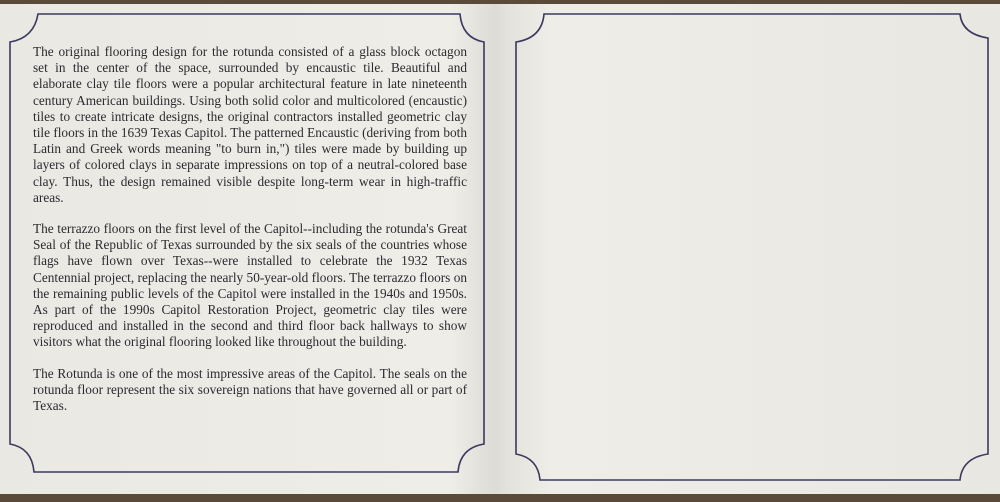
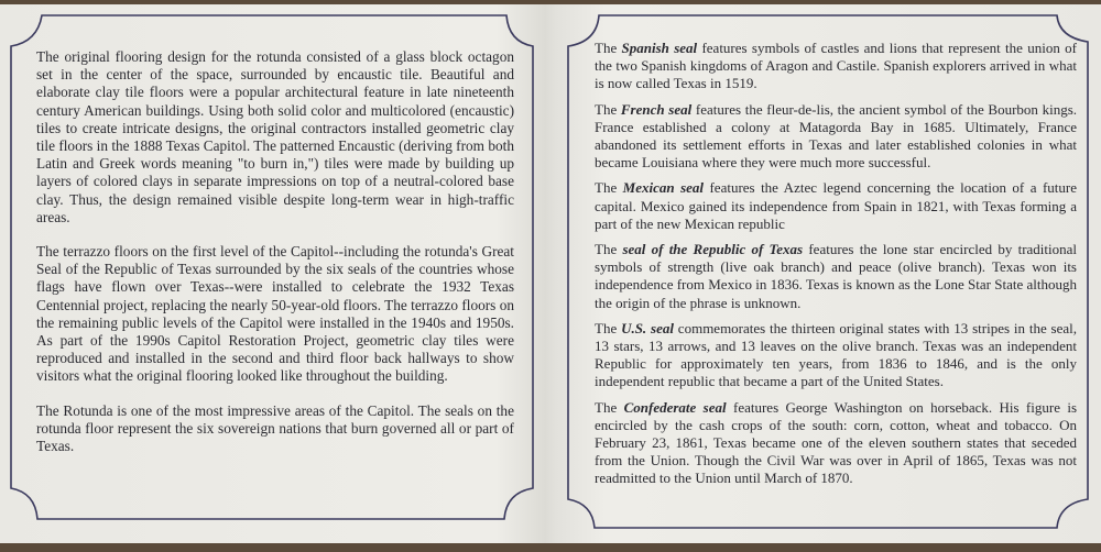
- The original flooring design for the rotunda consisted of a glass block octagon set in the center of the space, surrounded by encaustic tile. Beautiful and elaborate clay tile floors were a popular architectural feature in late nineteenth century American buildings. Using both solid color and multicolored (encaustic) tiles to create intricate designs, the original contractors installed geometric clay tile floors in the 1639 Texas Capitol. The patterned Encaustic (deriving from both Latin and Greek words meaning "to burn in,") tiles were made by building up layers of colored clays in separate impressions on top of a neutral-colored base clay. Thus, the design remained visible despite long-term wear in high-traffic areas.
+ The original flooring design for the rotunda consisted of a glass block octagon set in the center of the space, surrounded by encaustic tile. Beautiful and elaborate clay tile floors were a popular architectural feature in late nineteenth century American buildings. Using both solid color and multicolored (encaustic) tiles to create intricate designs, the original contractors installed geometric clay tile floors in the 1888 Texas Capitol. The patterned Encaustic (deriving from both Latin and Greek words meaning "to burn in,") tiles were made by building up layers of colored clays in separate impressions on top of a neutral-colored base clay. Thus, the design remained visible despite long-term wear in high-traffic areas.
  The terrazzo floors on the first level of the Capitol--including the rotunda's Great Seal of the Republic of Texas surrounded by the six seals of the countries whose flags have flown over Texas--were installed to celebrate the 1932 Texas Centennial project, replacing the nearly 50-year-old floors. The terrazzo floors on the remaining public levels of the Capitol were installed in the 1940s and 1950s. As part of the 1990s Capitol Restoration Project, geometric clay tiles were reproduced and installed in the second and third floor back hallways to show visitors what the original flooring looked like throughout the building.
- The Rotunda is one of the most impressive areas of the Capitol. The seals on the rotunda floor represent the six sovereign nations that have governed all or part of Texas.
+ The Rotunda is one of the most impressive areas of the Capitol. The seals on the rotunda floor represent the six sovereign nations that burn governed all or part of Texas.
+ The Spanish seal features symbols of castles and lions that represent the union of the two Spanish kingdoms of Aragon and Castile. Spanish explorers arrived in what is now called Texas in 1519.
+ The French seal features the fleur-de-lis, the ancient symbol of the Bourbon kings. France established a colony at Matagorda Bay in 1685. Ultimately, France abandoned its settlement efforts in Texas and later established colonies in what became Louisiana where they were much more successful.
+ The Mexican seal features the Aztec legend concerning the location of a future capital. Mexico gained its independence from Spain in 1821, with Texas forming a part of the new Mexican republic
+ The seal of the Republic of Texas features the lone star encircled by traditional symbols of strength (live oak branch) and peace (olive branch). Texas won its independence from Mexico in 1836. Texas is known as the Lone Star State although the origin of the phrase is unknown.
+ The U.S. seal commemorates the thirteen original states with 13 stripes in the seal, 13 stars, 13 arrows, and 13 leaves on the olive branch. Texas was an independent Republic for approximately ten years, from 1836 to 1846, and is the only independent republic that became a part of the United States.
+ The Confederate seal features George Washington on horseback. His figure is encircled by the cash crops of the south: corn, cotton, wheat and tobacco. On February 23, 1861, Texas became one of the eleven southern states that seceded from the Union. Though the Civil War was over in April of 1865, Texas was not readmitted to the Union until March of 1870.
